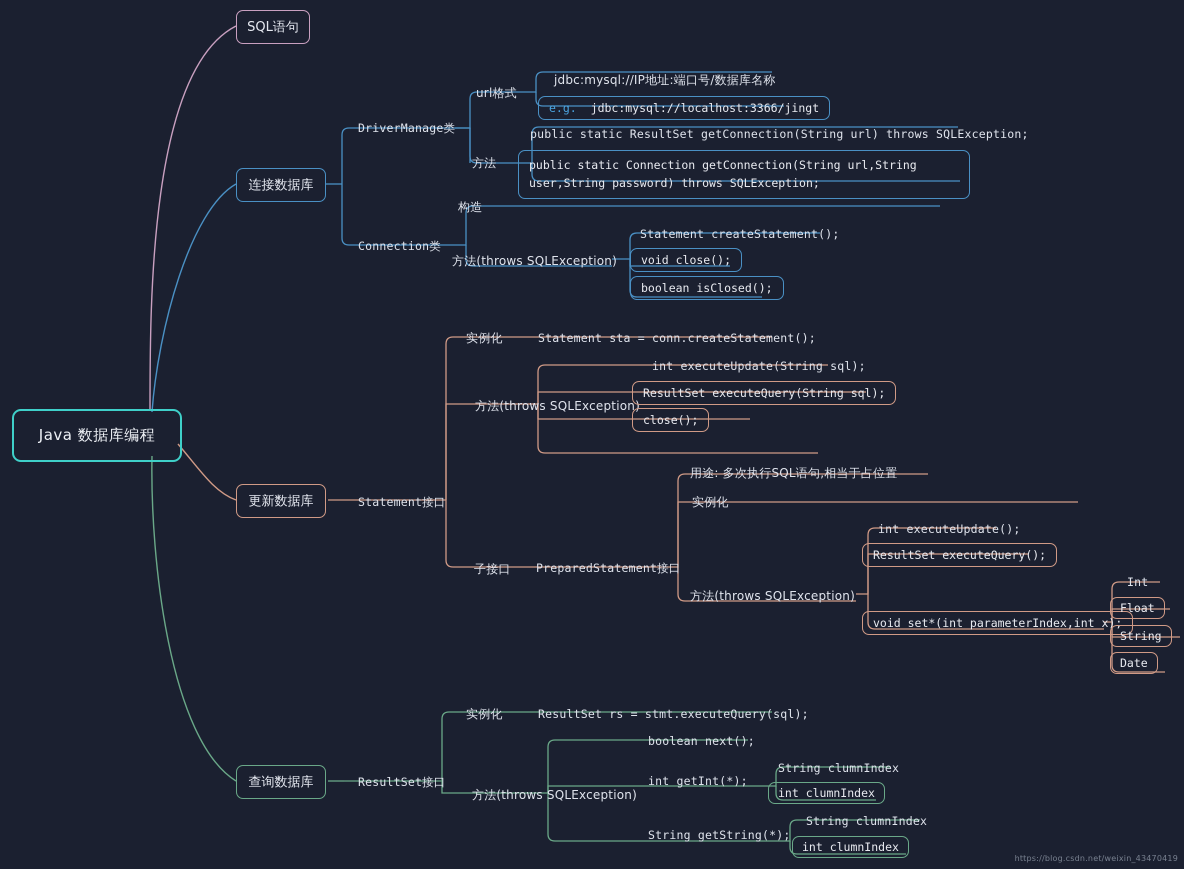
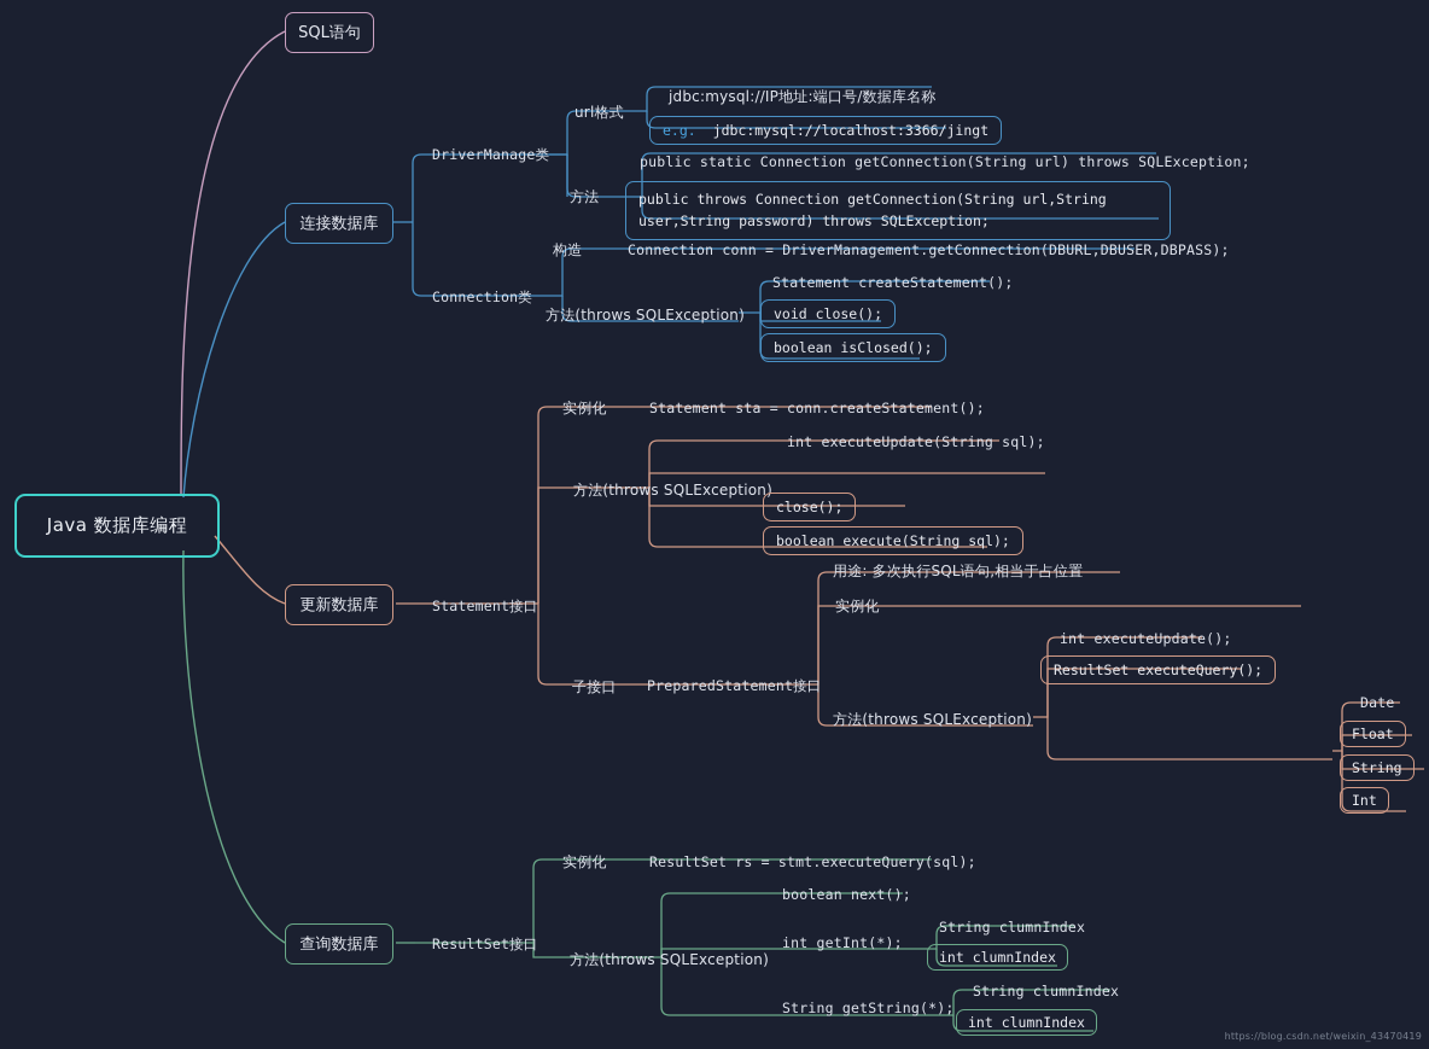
  Java 数据库编程
  SQL语句
  连接数据库
  更新数据库
  查询数据库
  DriverManage类
  url格式
  jdbc:mysql://IP地址:端口号/数据库名称
  e.g. jdbc:mysql://localhost:3366/jingt
  方法
- public static ResultSet getConnection(String url) throws SQLException;
+ public static Connection getConnection(String url) throws SQLException;
- public static Connection getConnection(String url,String user,String password) throws SQLException;
+ public throws Connection getConnection(String url,String user,String password) throws SQLException;
  Connection类
  构造
+ Connection conn = DriverManagement.getConnection(DBURL,DBUSER,DBPASS);
  方法(throws SQLException)
  Statement createStatement();
  void close();
  boolean isClosed();
  Statement接口
  实例化
  Statement sta = conn.createStatement();
  方法(throws SQLException)
  int executeUpdate(String sql);
- ResultSet executeQuery(String sql);
  close();
+ boolean execute(String sql);
  子接口
  PreparedStatement接口
  用途: 多次执行SQL语句,相当于占位置
  实例化
  方法(throws SQLException)
  int executeUpdate();
  ResultSet executeQuery();
- void set*(int parameterIndex,int x);
- Int
+ Date
  Float
  String
- Date
+ Int
  ResultSet接口
  实例化
  ResultSet rs = stmt.executeQuery(sql);
  方法(throws SQLException)
  boolean next();
  int getInt(*);
  String clumnIndex
  int clumnIndex
  String getString(*);
  String clumnIndex
  int clumnIndex
  https://blog.csdn.net/weixin_43470419
